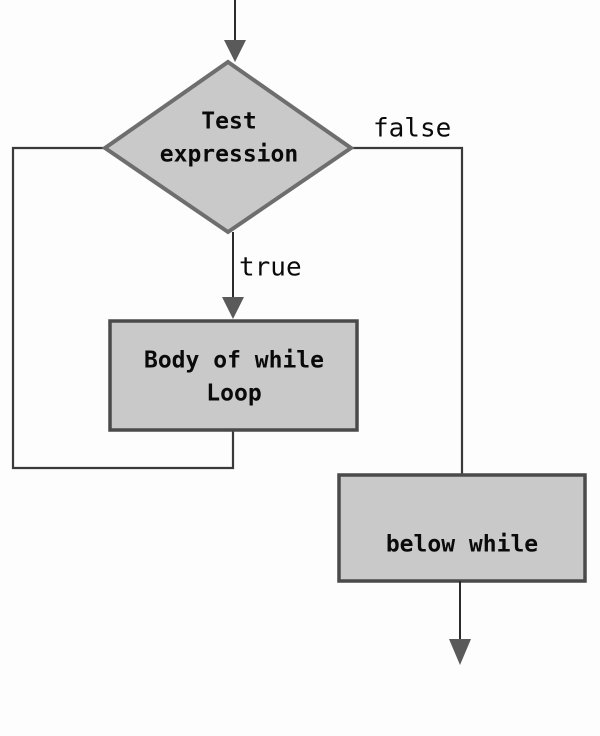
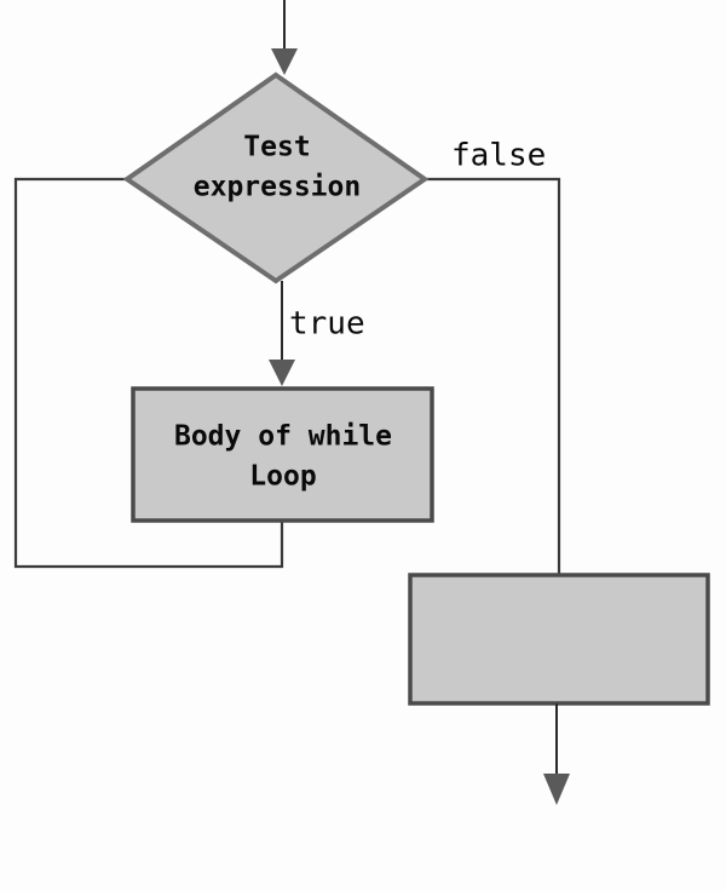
  false
  Test
  expression
  true
  Body of while
  Loop
- below while
